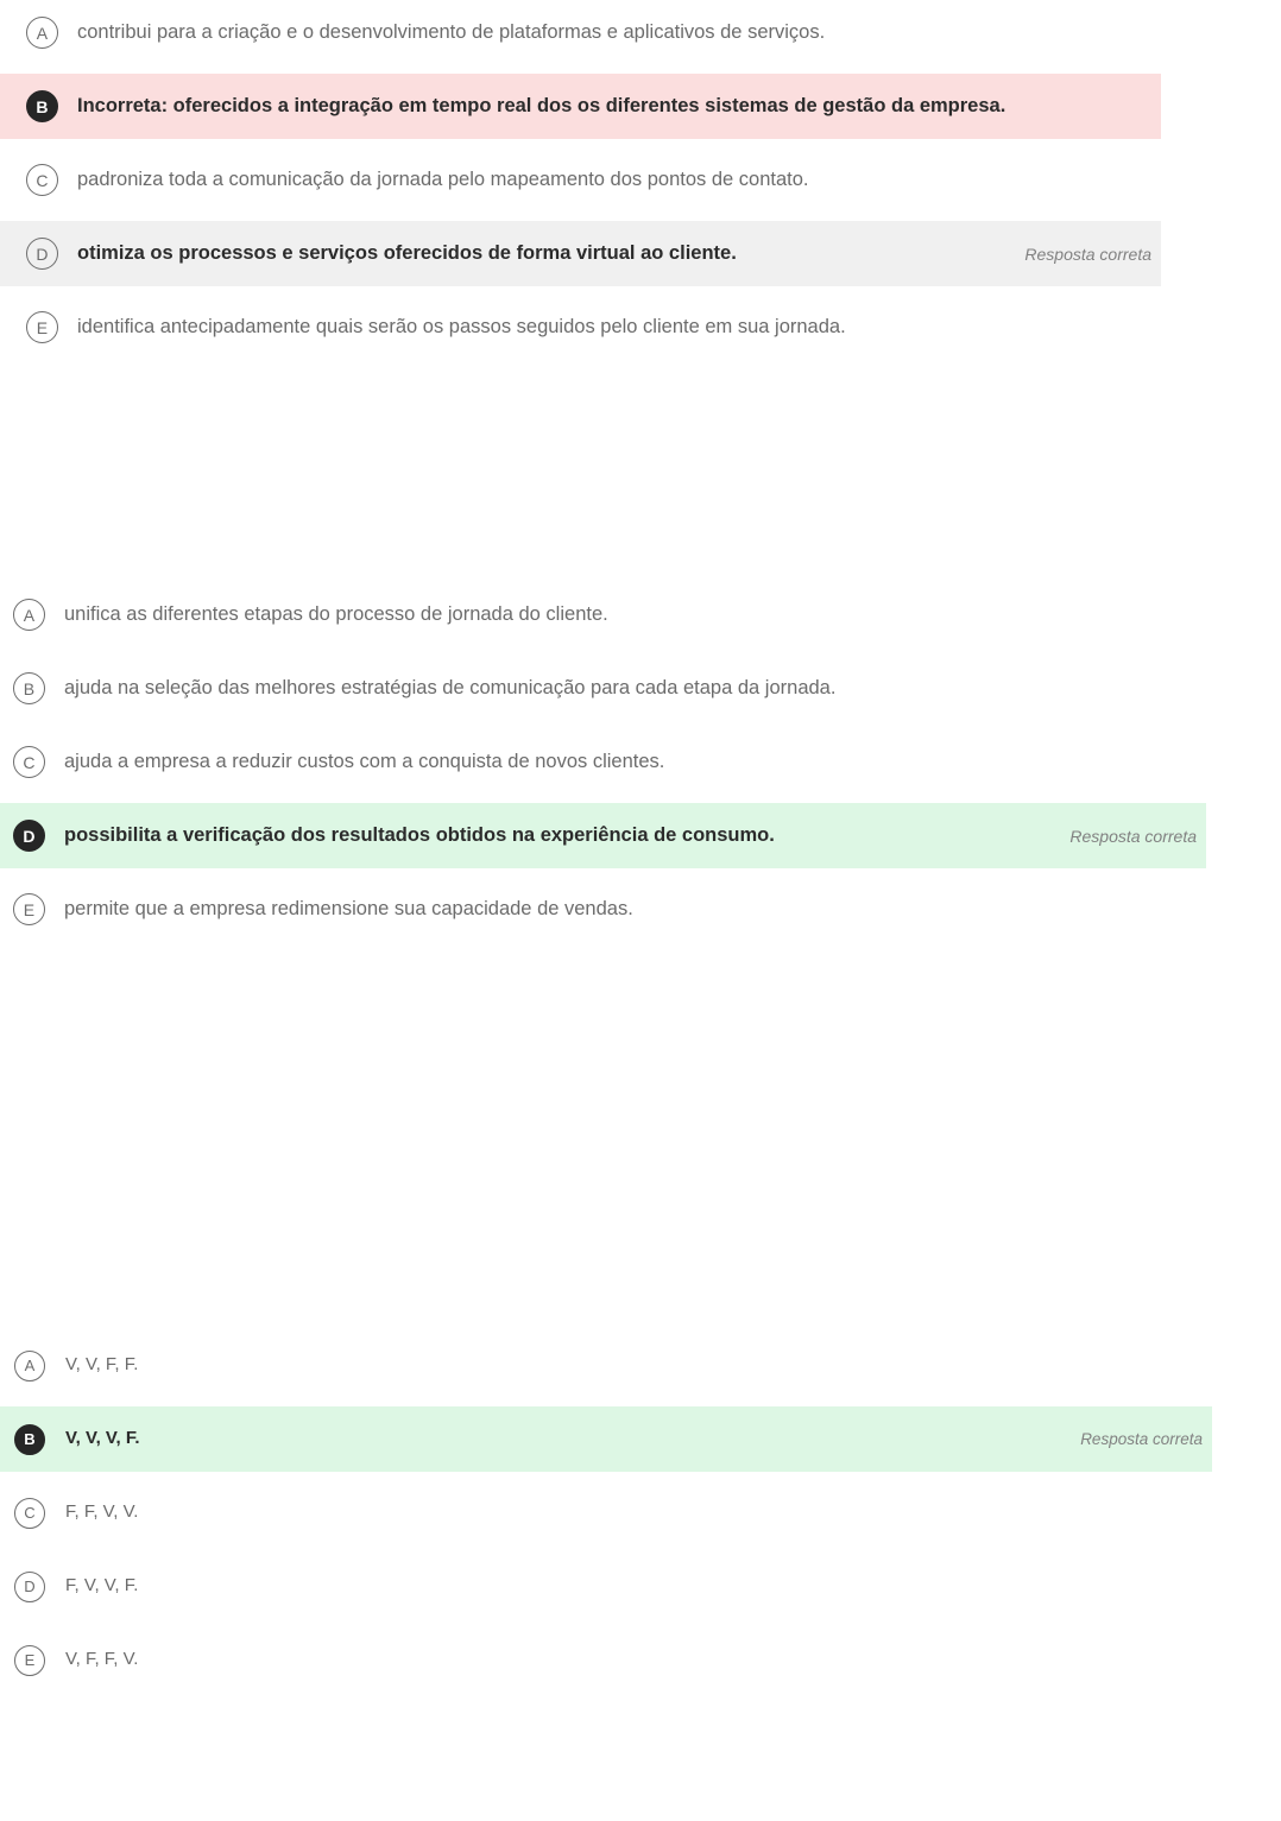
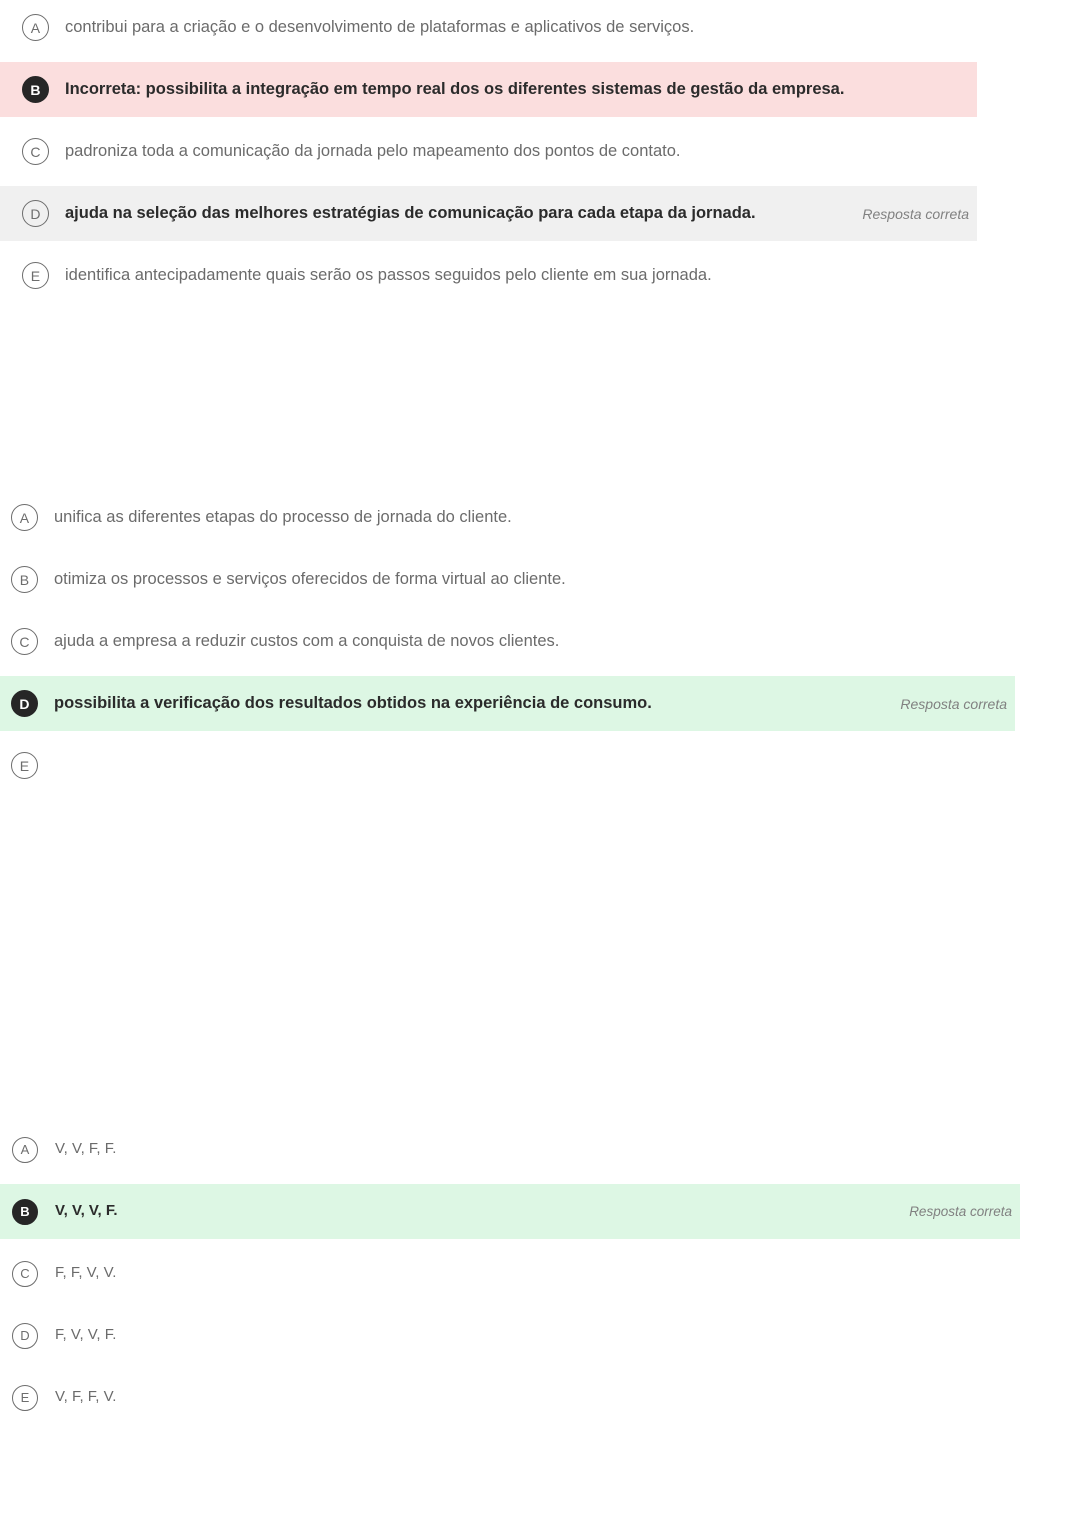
  A
  contribui para a criação e o desenvolvimento de plataformas e aplicativos de serviços.
  B
- Incorreta: oferecidos a integração em tempo real dos os diferentes sistemas de gestão da empresa.
+ Incorreta: possibilita a integração em tempo real dos os diferentes sistemas de gestão da empresa.
  C
  padroniza toda a comunicação da jornada pelo mapeamento dos pontos de contato.
  D
- otimiza os processos e serviços oferecidos de forma virtual ao cliente.
+ ajuda na seleção das melhores estratégias de comunicação para cada etapa da jornada.
  Resposta correta
  E
  identifica antecipadamente quais serão os passos seguidos pelo cliente em sua jornada.
  A
  unifica as diferentes etapas do processo de jornada do cliente.
  B
- ajuda na seleção das melhores estratégias de comunicação para cada etapa da jornada.
+ otimiza os processos e serviços oferecidos de forma virtual ao cliente.
  C
  ajuda a empresa a reduzir custos com a conquista de novos clientes.
  D
  possibilita a verificação dos resultados obtidos na experiência de consumo.
  Resposta correta
  E
- permite que a empresa redimensione sua capacidade de vendas.
  A
  V, V, F, F.
  B
  V, V, V, F.
  Resposta correta
  C
  F, F, V, V.
  D
  F, V, V, F.
  E
  V, F, F, V.
